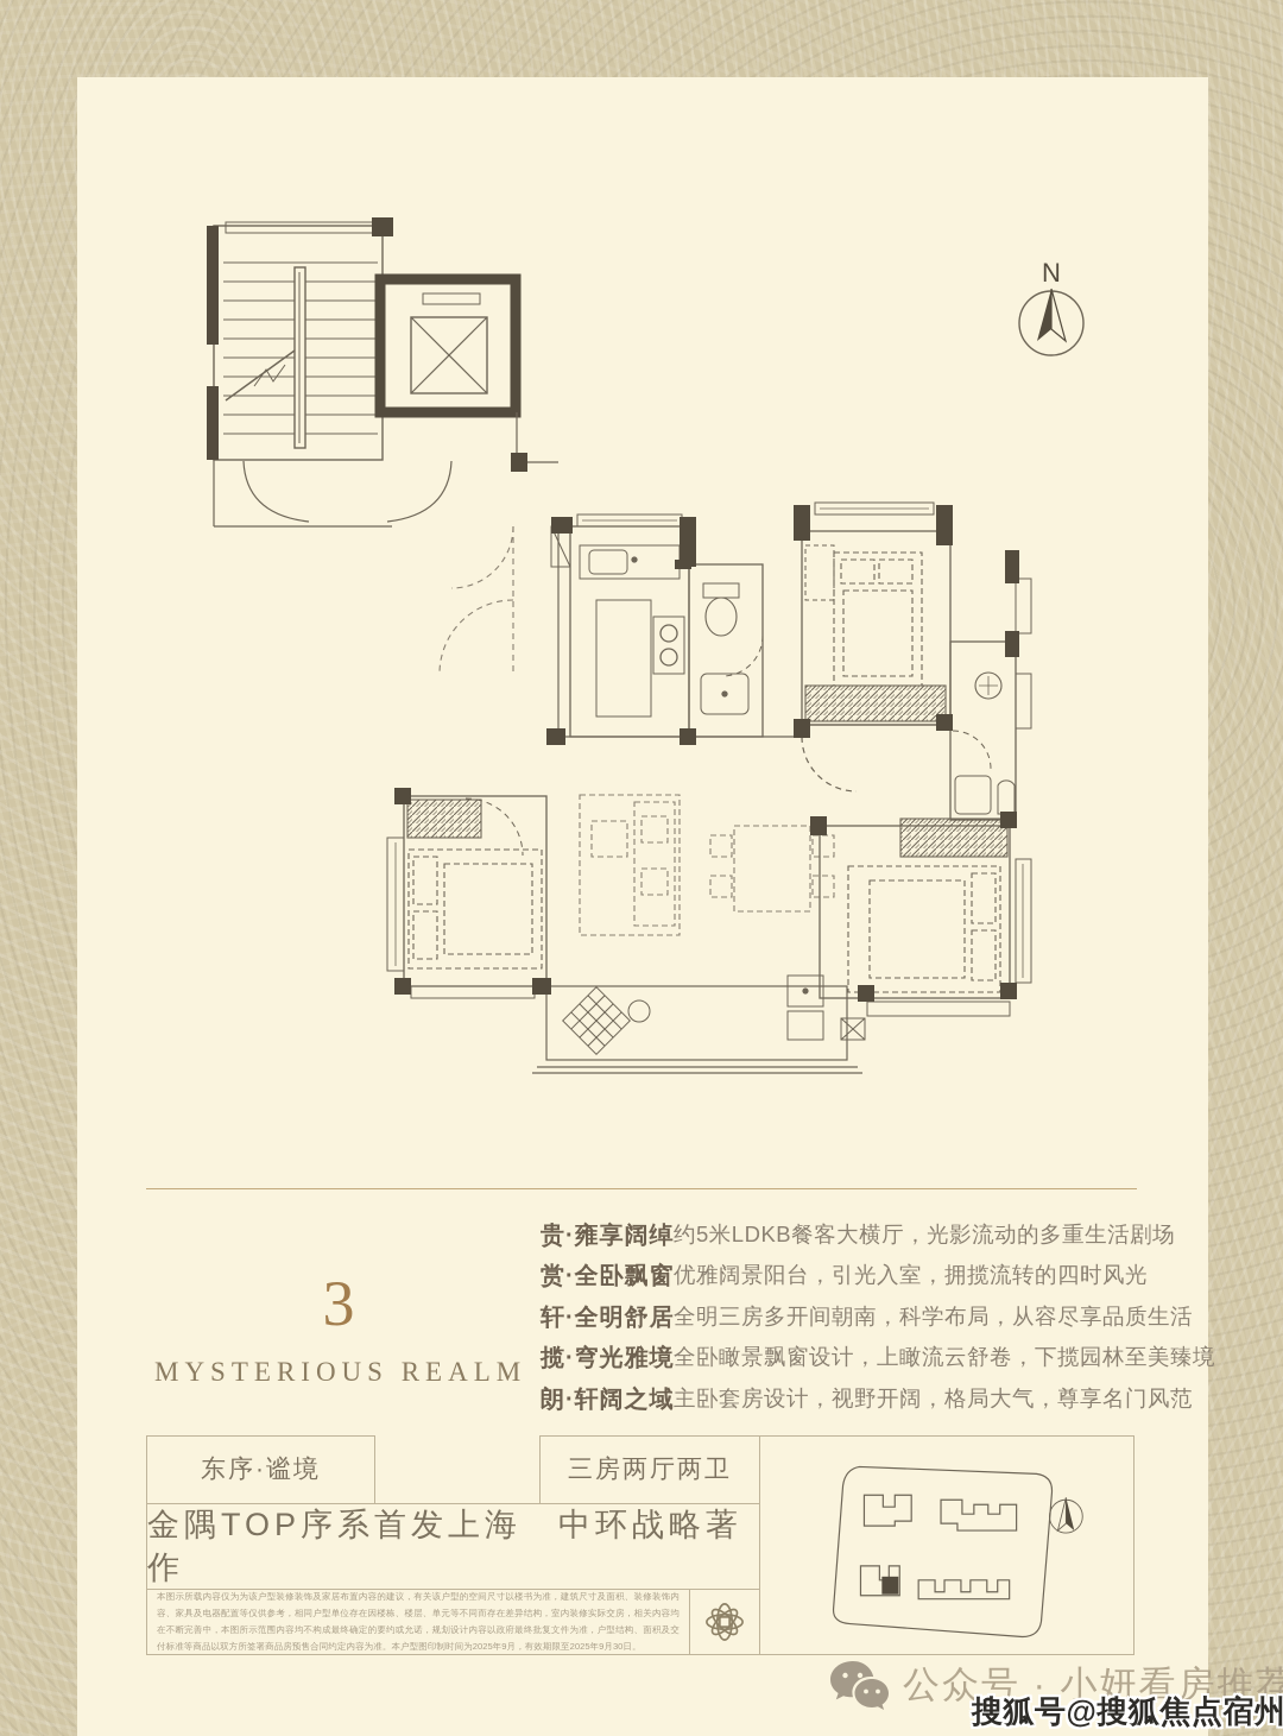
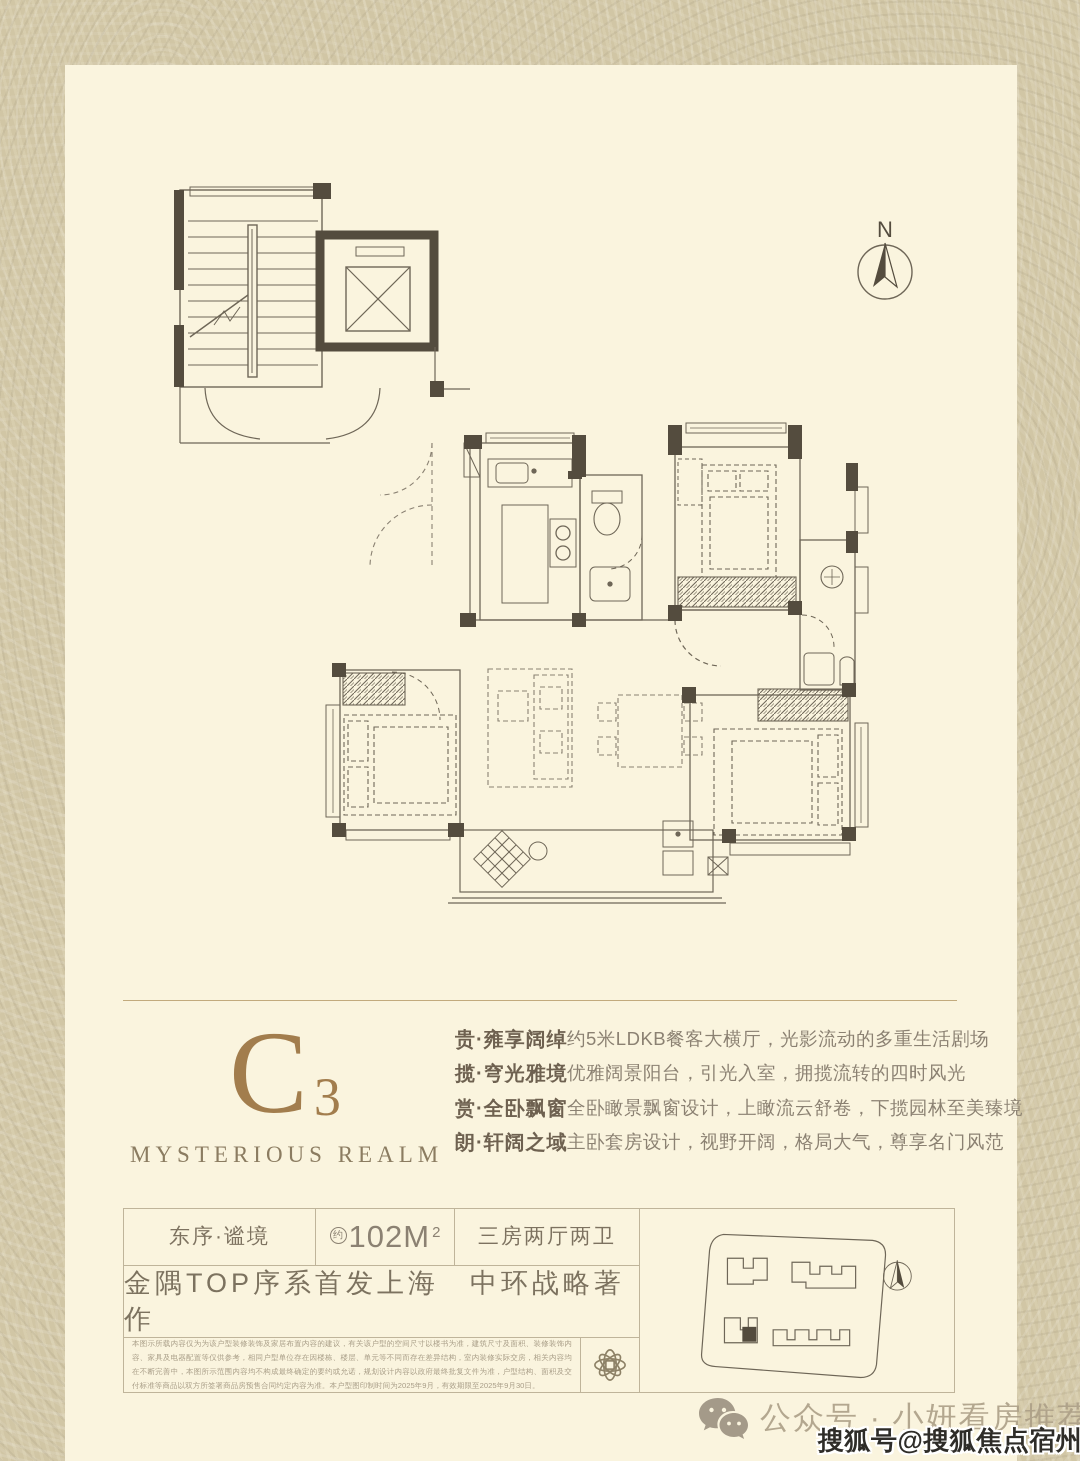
  N
+ C
  3
  MYSTERIOUS REALM
  贵·雍享阔绰
  约5米LDKB餐客大横厅，光影流动的多重生活剧场
- 赏·全卧飘窗
+ 揽·穹光雅境
  优雅阔景阳台，引光入室，拥揽流转的四时风光
- 轩·全明舒居
- 全明三房多开间朝南，科学布局，从容尽享品质生活
- 揽·穹光雅境
+ 赏·全卧飘窗
  全卧瞰景飘窗设计，上瞰流云舒卷，下揽园林至美臻境
  朗·轩阔之域
  主卧套房设计，视野开阔，格局大气，尊享名门风范
  东序·谧境
+ 约
+ 102M
+ 2
  三房两厅两卫
  金隅TOP序系首发上海 中环战略著作
  本图示所载内容仅为为该户型装修装饰及家居布置内容的建议，有关该户型的空间尺寸以楼书为准，建筑尺寸及面积、装修装饰内容、家具及电器配置等仅供参考，相同户型单位存在因楼栋、楼层、单元等不同而存在差异结构，室内装修实际交房，相关内容均在不断完善中，本图所示范围内容均不构成最终确定的要约或允诺，规划设计内容以政府最终批复文件为准，户型结构、面积及交付标准等商品以双方所签署商品房预售合同约定内容为准。本户型图印制时间为2025年9月，有效期限至2025年9月30日。
  公众号 · 小妍看房推荐
  搜狐号@搜狐焦点宿州
